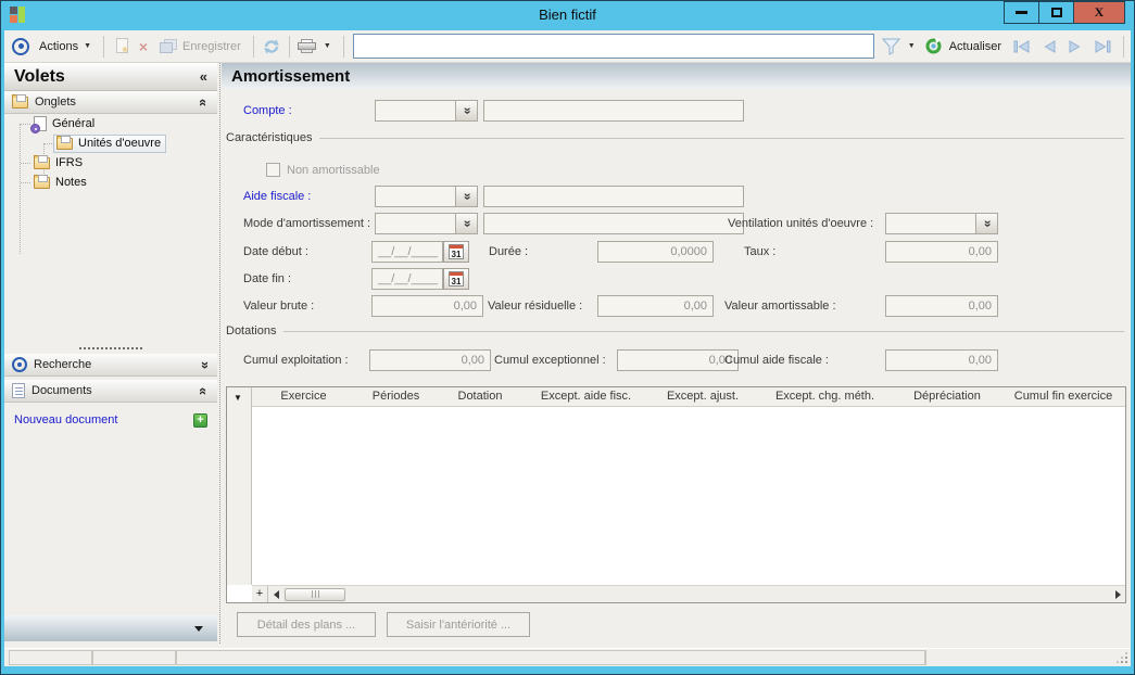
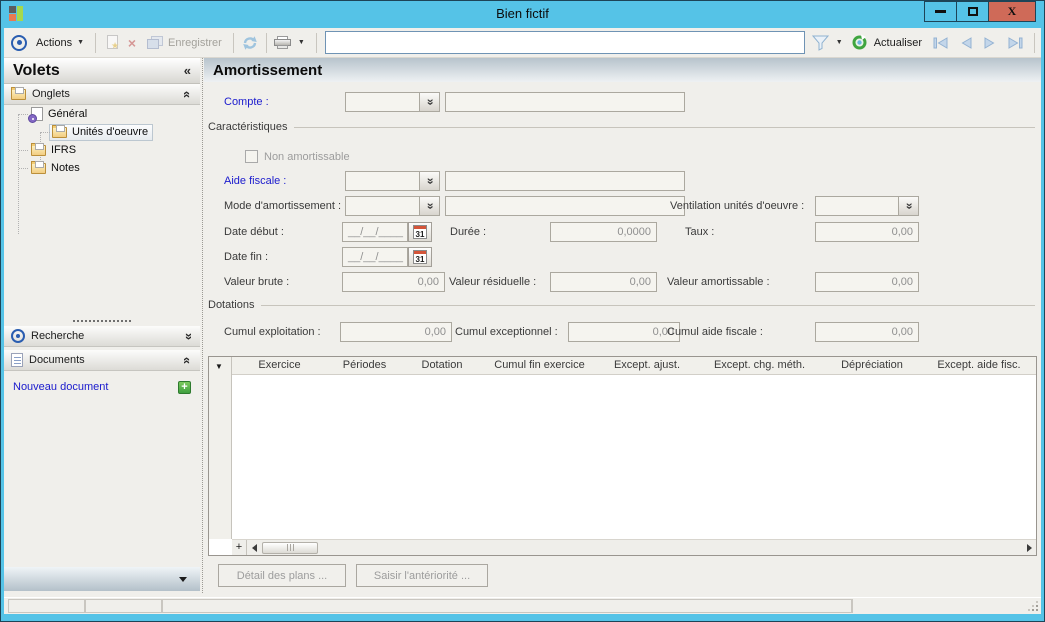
  Bien fictif
  X
  Actions
  ★
  ×
  Enregistrer
  Actualiser
  Volets
  «
  Onglets
  Général
  Unités d'oeuvre
  IFRS
  Notes
  Recherche
  Documents
  Nouveau document
  +
  Amortissement
  Compte :
  Caractéristiques
  Non amortissable
  Aide fiscale :
  Mode d'amortissement :
  Ventilation unités d'oeuvre :
  Date début :
  __/__/____
  31
  Durée :
  0,0000
  Taux :
  0,00
  Date fin :
  __/__/____
  31
  Valeur brute :
  0,00
  Valeur résiduelle :
  0,00
  Valeur amortissable :
  0,00
  Dotations
  Cumul exploitation :
  0,00
  Cumul exceptionnel :
  0,00
  Cumul aide fiscale :
  0,00
  ▼
  Exercice
  Périodes
  Dotation
- Except. aide fisc.
+ Cumul fin exercice
  Except. ajust.
  Except. chg. méth.
  Dépréciation
- Cumul fin exercice
+ Except. aide fisc.
  +
  Détail des plans ...
  Saisir l'antériorité ...
